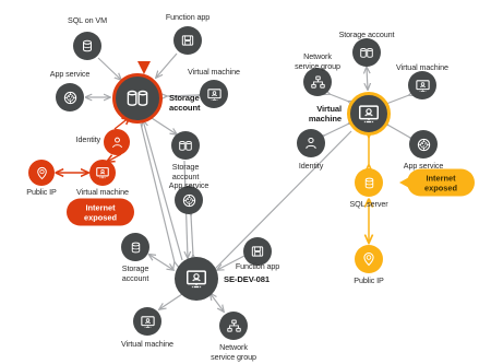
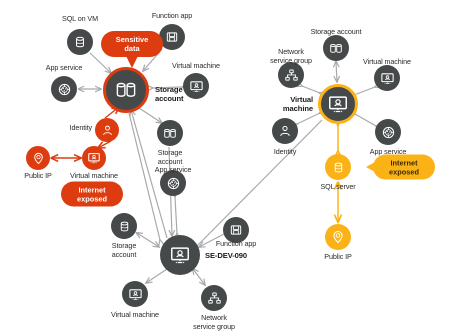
  SQL on VM
  Function app
  App service
  Storage
  account
  Virtual machine
  Identity
  Storage
  account
  Public IP
  Virtual machine
  App service
  Storage
  account
  Function app
- SE-DEV-081
+ SE-DEV-090
  Virtual machine
  Network
  service group
  Storage account
  Network
  service group
  Virtual machine
  Virtual
  machine
  Identity
  App service
  SQL server
  Public IP
+ Sensitive
+ data
  Internet
  exposed
  Internet
  exposed
